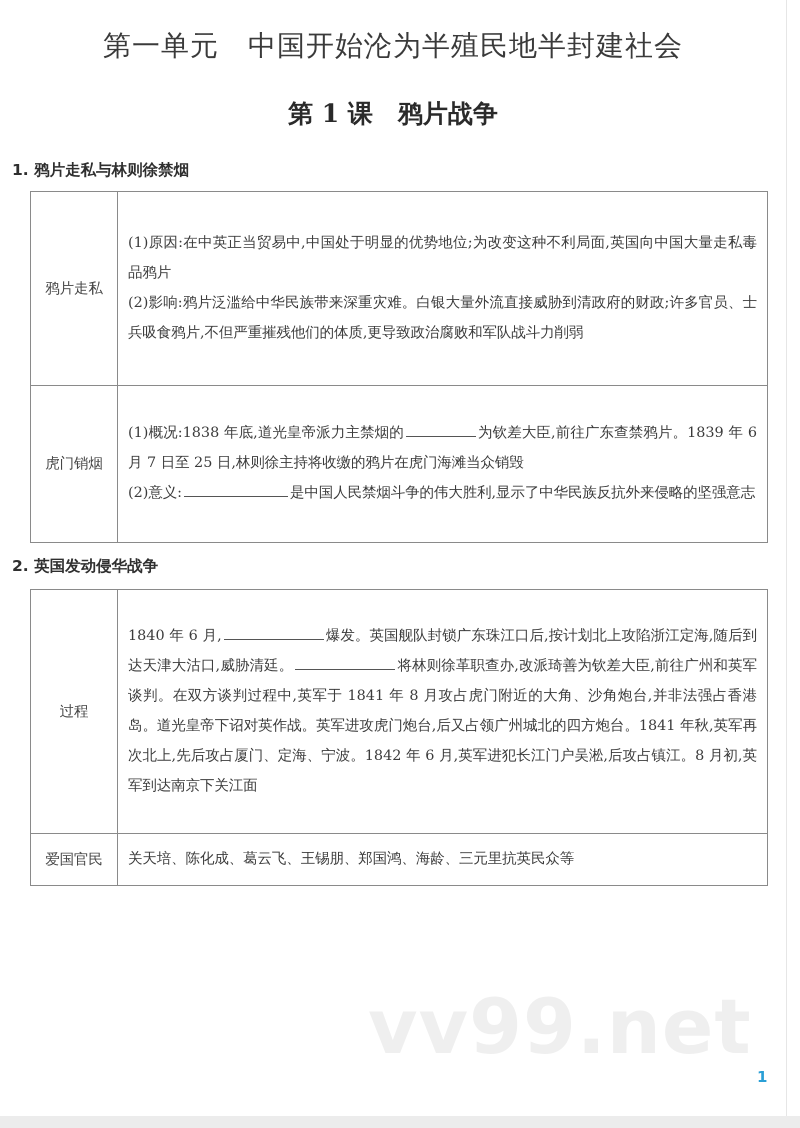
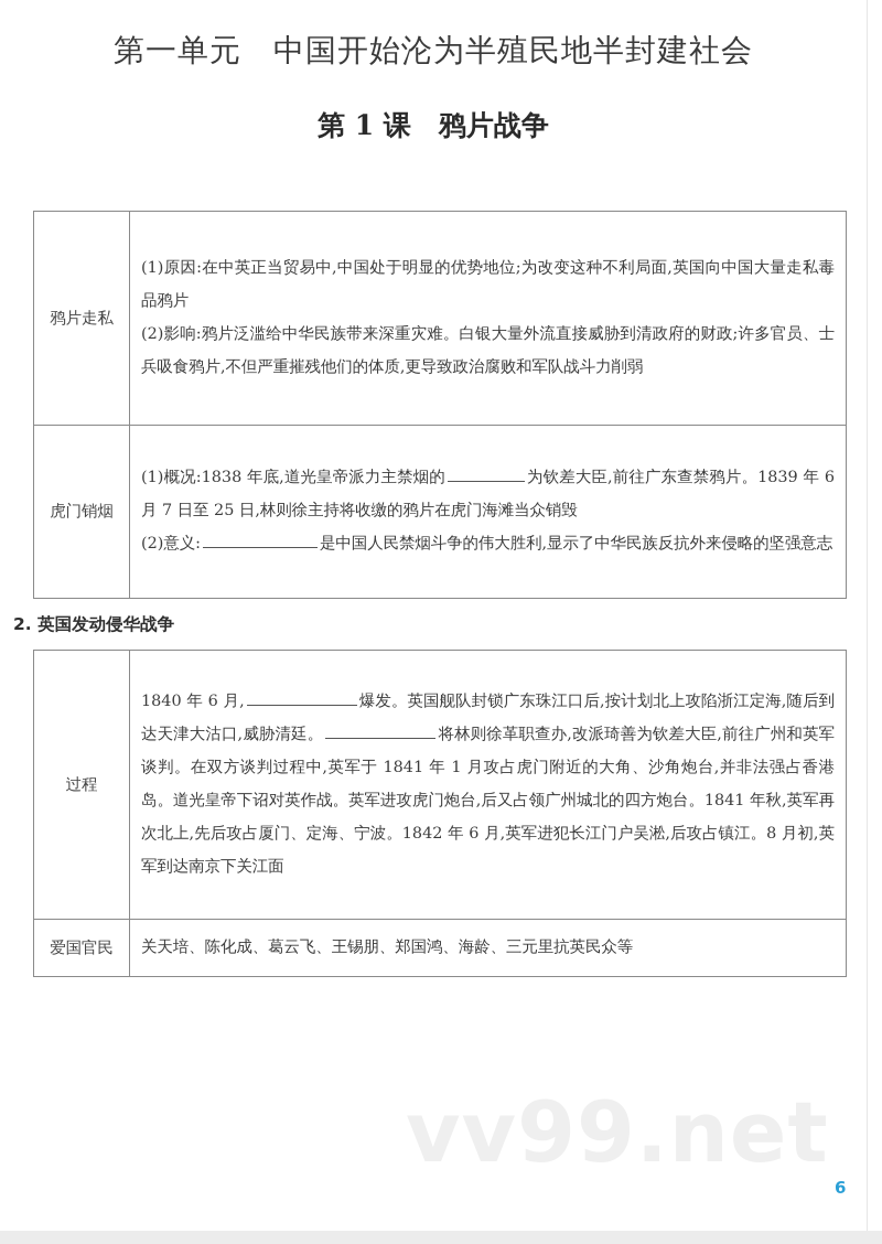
  第一单元 中国开始沦为半殖民地半封建社会
  第 1 课 鸦片战争
- 1. 鸦片走私与林则徐禁烟
  鸦片走私	(1)原因:在中英正当贸易中,中国处于明显的优势地位;为改变这种不利局面,英国向中国大量走私毒品鸦片 (2)影响:鸦片泛滥给中华民族带来深重灾难。白银大量外流直接威胁到清政府的财政;许多官员、士兵吸食鸦片,不但严重摧残他们的体质,更导致政治腐败和军队战斗力削弱
  虎门销烟	(1)概况:1838 年底,道光皇帝派力主禁烟的 为钦差大臣,前往广东查禁鸦片。1839 年 6 月 7 日至 25 日,林则徐主持将收缴的鸦片在虎门海滩当众销毁 (2)意义: 是中国人民禁烟斗争的伟大胜利,显示了中华民族反抗外来侵略的坚强意志
  2. 英国发动侵华战争
- 过程	1840 年 6 月, 爆发。英国舰队封锁广东珠江口后,按计划北上攻陷浙江定海,随后到达天津大沽口,威胁清廷。 将林则徐革职查办,改派琦善为钦差大臣,前往广州和英军谈判。在双方谈判过程中,英军于 1841 年 8 月攻占虎门附近的大角、沙角炮台,并非法强占香港岛。道光皇帝下诏对英作战。英军进攻虎门炮台,后又占领广州城北的四方炮台。1841 年秋,英军再次北上,先后攻占厦门、定海、宁波。1842 年 6 月,英军进犯长江门户吴淞,后攻占镇江。8 月初,英军到达南京下关江面
+ 过程	1840 年 6 月, 爆发。英国舰队封锁广东珠江口后,按计划北上攻陷浙江定海,随后到达天津大沽口,威胁清廷。 将林则徐革职查办,改派琦善为钦差大臣,前往广州和英军谈判。在双方谈判过程中,英军于 1841 年 1 月攻占虎门附近的大角、沙角炮台,并非法强占香港岛。道光皇帝下诏对英作战。英军进攻虎门炮台,后又占领广州城北的四方炮台。1841 年秋,英军再次北上,先后攻占厦门、定海、宁波。1842 年 6 月,英军进犯长江门户吴淞,后攻占镇江。8 月初,英军到达南京下关江面
  爱国官民	关天培、陈化成、葛云飞、王锡朋、郑国鸿、海龄、三元里抗英民众等
- 1
+ 6
